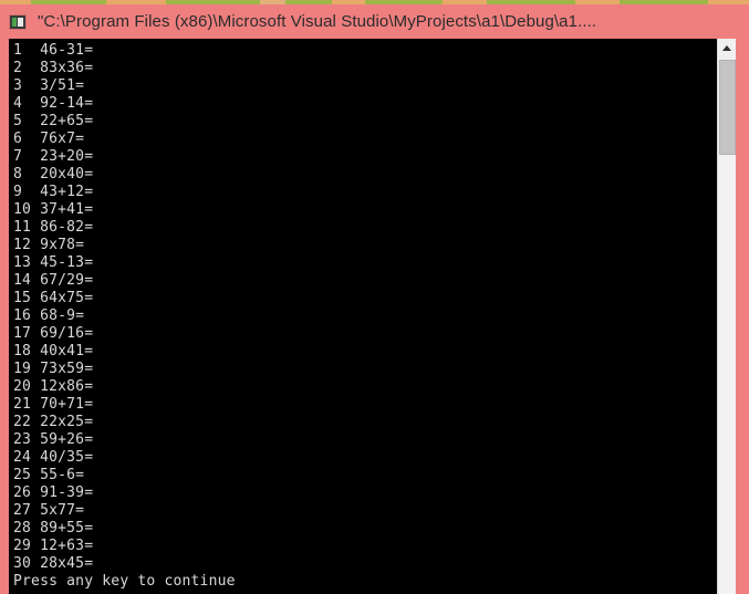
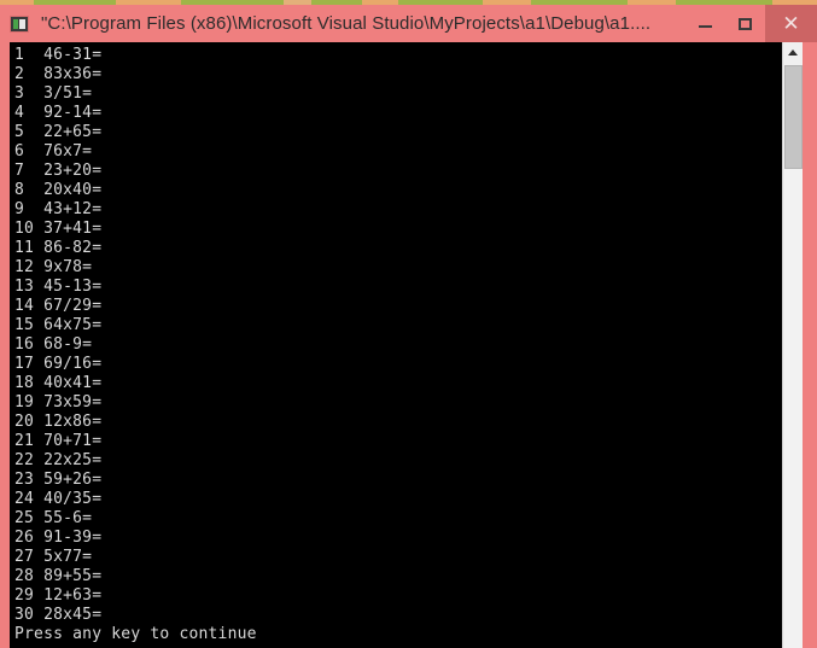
  "C:\Program Files (x86)\Microsoft Visual Studio\MyProjects\a1\Debug\a1....
+ ✕
  1 46-31=
  2 83x36=
  3 3/51=
  4 92-14=
  5 22+65=
  6 76x7=
  7 23+20=
  8 20x40=
  9 43+12=
  10 37+41=
  11 86-82=
  12 9x78=
  13 45-13=
  14 67/29=
  15 64x75=
  16 68-9=
  17 69/16=
  18 40x41=
  19 73x59=
  20 12x86=
  21 70+71=
  22 22x25=
  23 59+26=
  24 40/35=
  25 55-6=
  26 91-39=
  27 5x77=
  28 89+55=
  29 12+63=
  30 28x45=
  Press any key to continue
